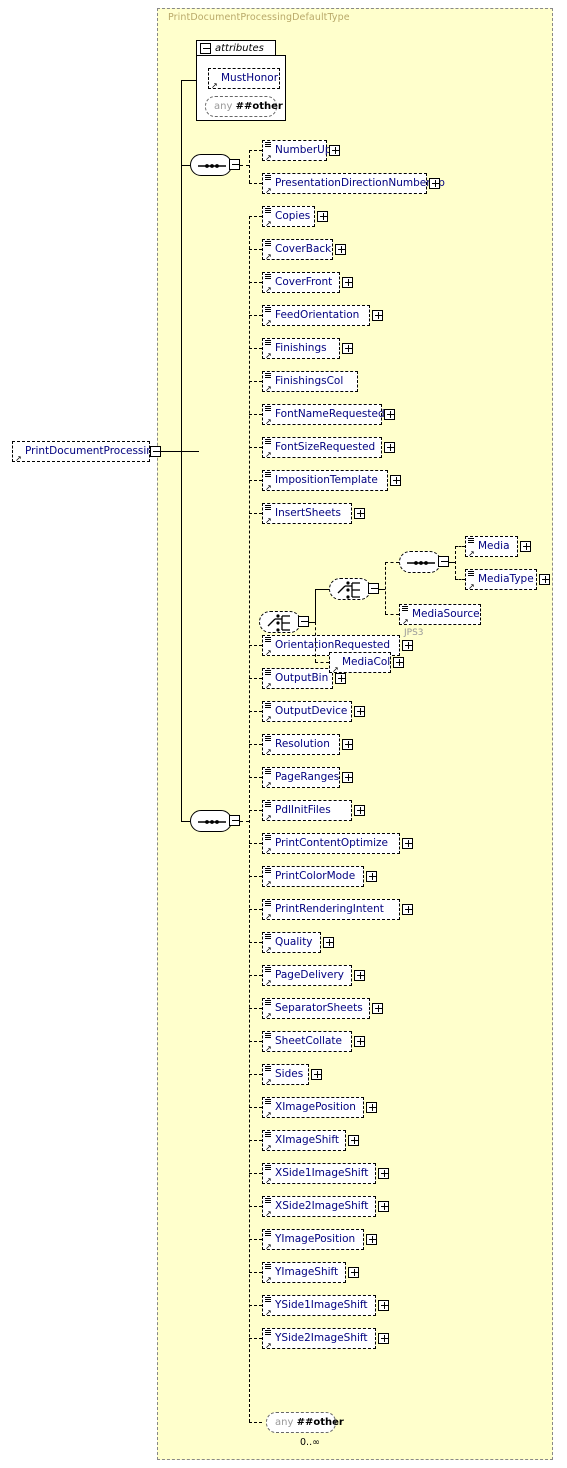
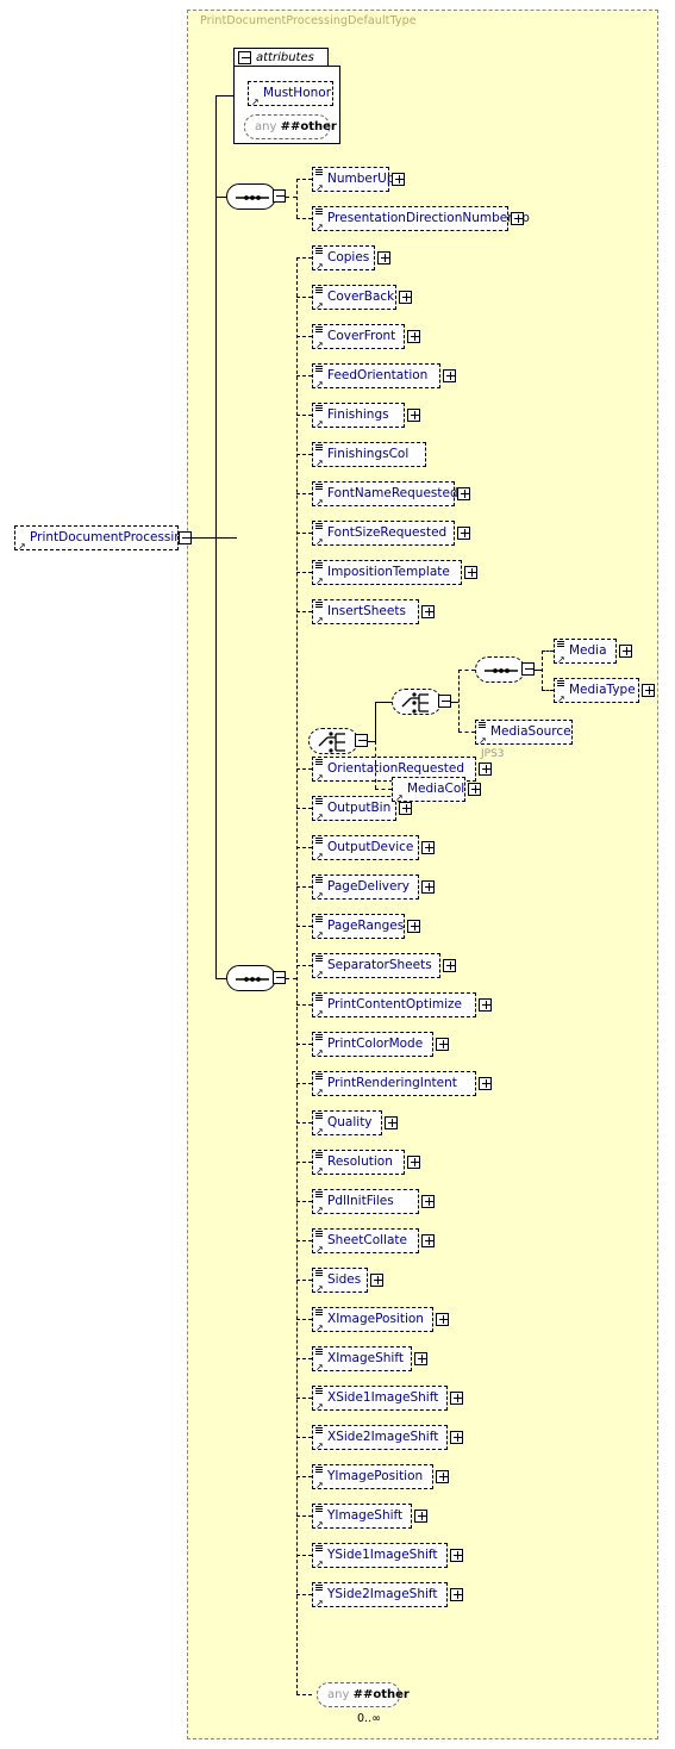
  PrintDocumentProcessingDefaultType
  ↗
  PrintDocumentProcessi
  attributes
  ↗
  MustHonor
  any ##other
  ↗
  NumberU
  ↗
  PresentationDirectionNumbep
  ↗
  Copies
  ↗
  CoverBack
  ↗
  CoverFront
  ↗
  FeedOrientation
  ↗
  Finishings
  ↗
  FinishingsCol
  ↗
  FontNameRequested
  ↗
  FontSizeRequested
  ↗
  ImpositionTemplate
  ↗
  InsertSheets
  ↗
  OrientationRequested
  ↗
  OutputBin
  ↗
  OutputDevice
  ↗
- Resolution
+ PageDelivery
  ↗
  PageRanges
  ↗
- PdlInitFiles
+ SeparatorSheets
  ↗
  PrintContentOptimize
  ↗
  PrintColorMode
  ↗
  PrintRenderingIntent
  ↗
  Quality
  ↗
- PageDelivery
+ Resolution
  ↗
- SeparatorSheets
+ PdlInitFiles
  ↗
  SheetCollate
  ↗
  Sides
  ↗
  XImagePosition
  ↗
  XImageShift
  ↗
  XSide1ImageShift
  ↗
  XSide2ImageShift
  ↗
  YImagePosition
  ↗
  YImageShift
  ↗
  YSide1ImageShift
  ↗
  YSide2ImageShift
  ↗
  Media
  ↗
  MediaType
  ↗
  MediaSource
  JPS3
  ↗
  MediaCol
  any ##other
  0..∞
